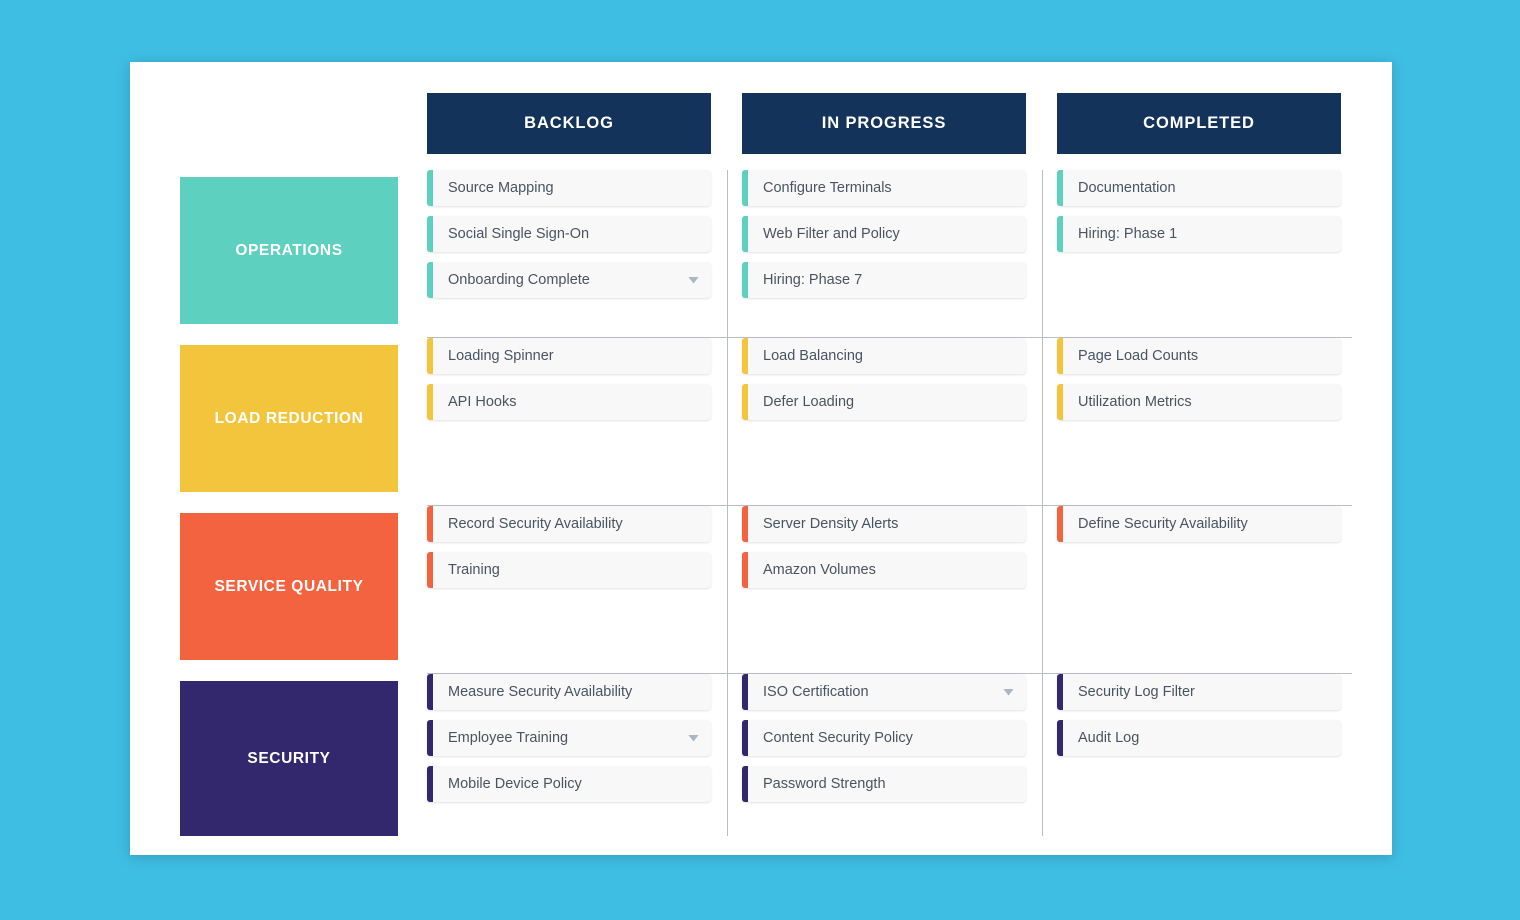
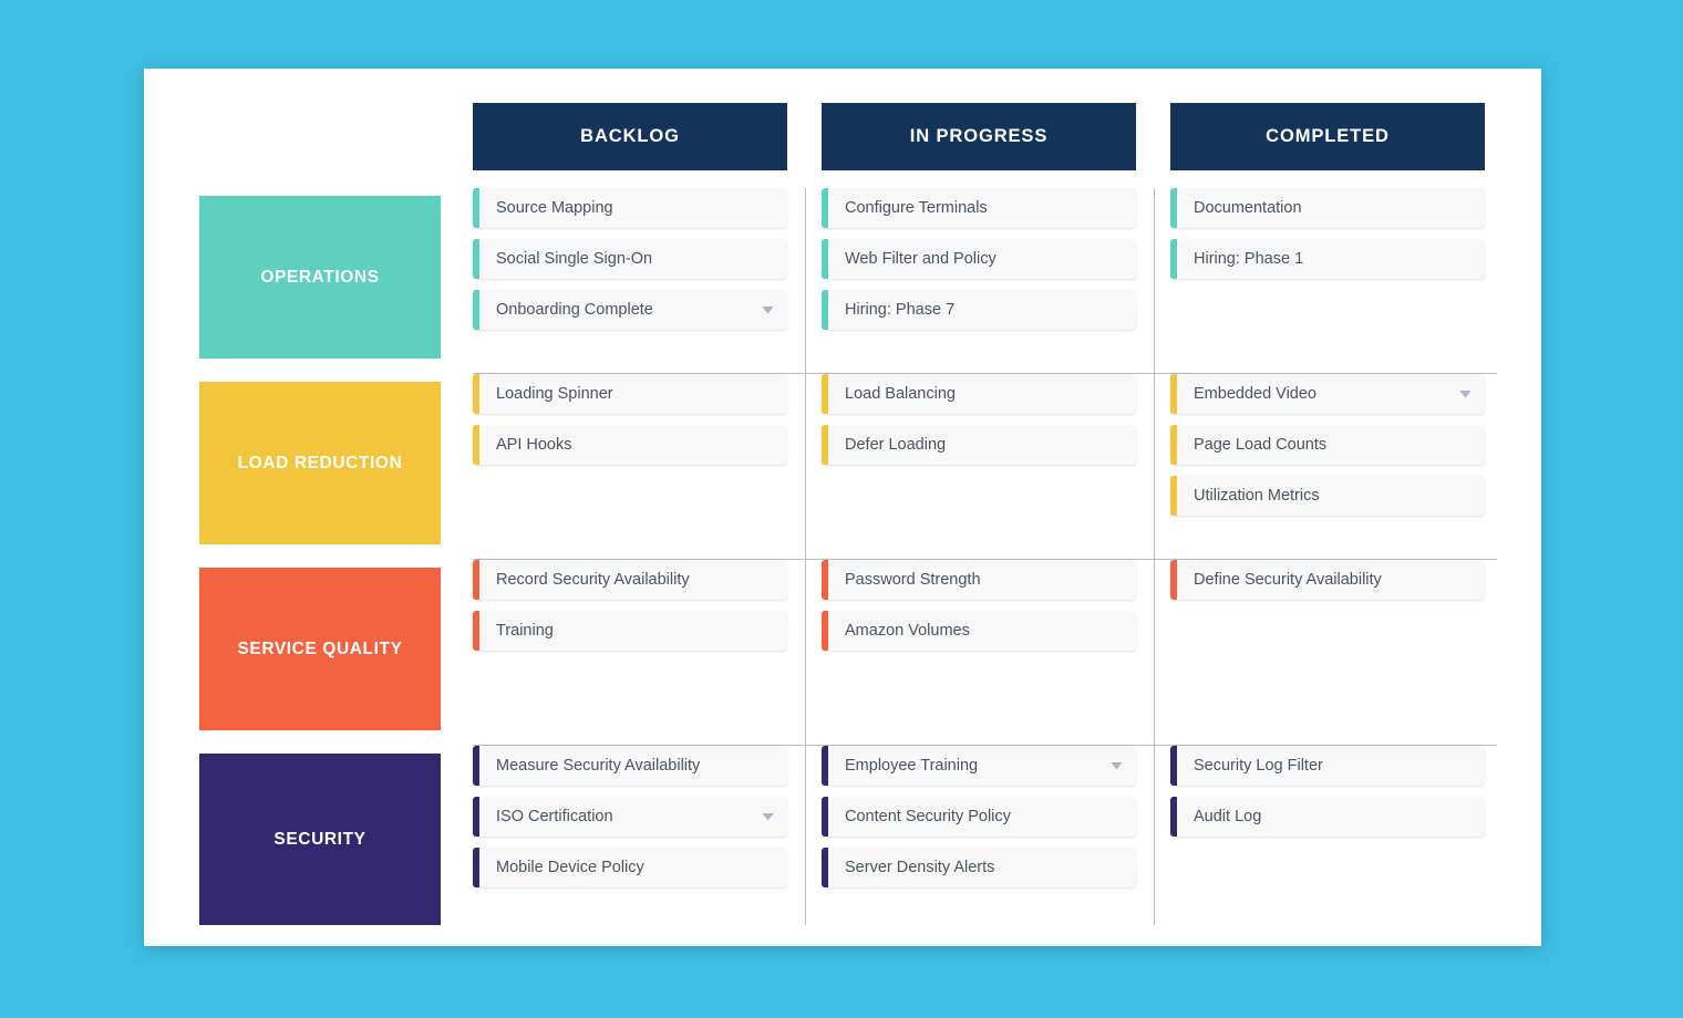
  BACKLOG
  IN PROGRESS
  COMPLETED
  OPERATIONS
  LOAD REDUCTION
  SERVICE QUALITY
  SECURITY
  Source Mapping
  Social Single Sign-On
  Onboarding Complete
  Configure Terminals
  Web Filter and Policy
  Hiring: Phase 7
  Documentation
  Hiring: Phase 1
  Loading Spinner
  API Hooks
  Load Balancing
  Defer Loading
+ Embedded Video
  Page Load Counts
  Utilization Metrics
  Record Security Availability
  Training
- Server Density Alerts
+ Password Strength
  Amazon Volumes
  Define Security Availability
  Measure Security Availability
- Employee Training
+ ISO Certification
  Mobile Device Policy
- ISO Certification
+ Employee Training
  Content Security Policy
- Password Strength
+ Server Density Alerts
  Security Log Filter
  Audit Log
